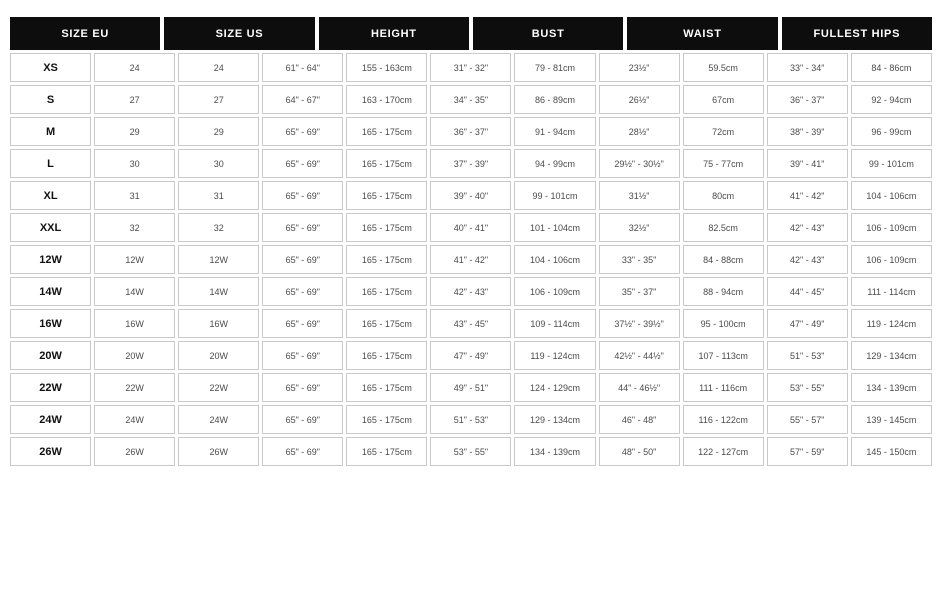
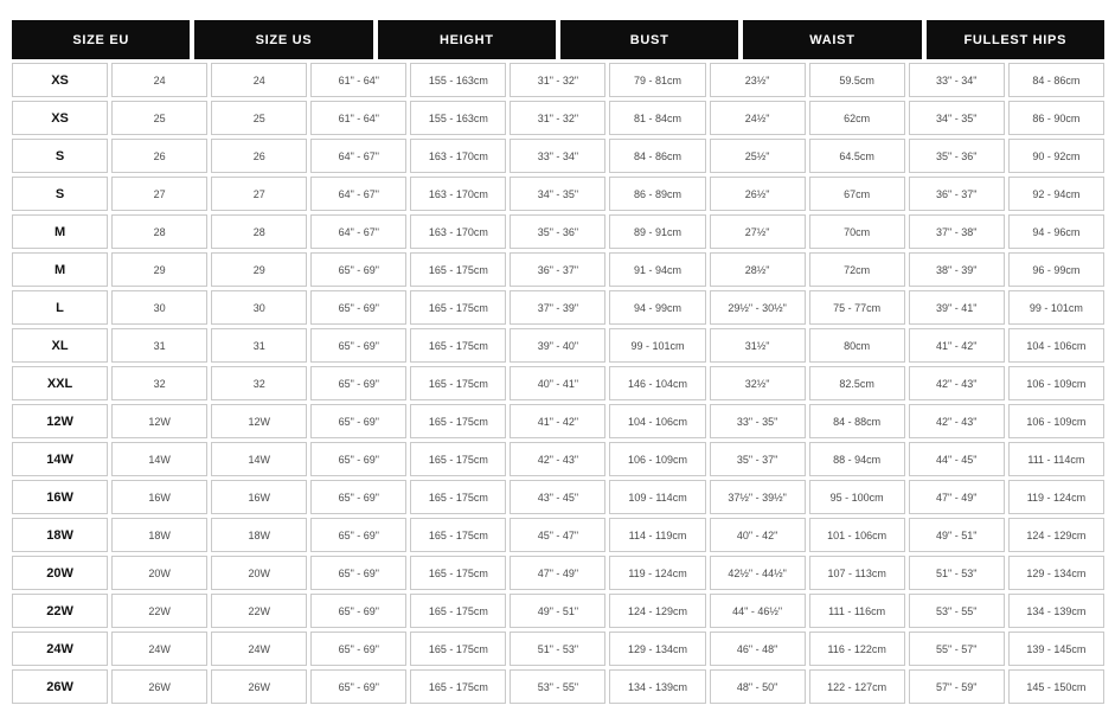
  SIZE EU
  SIZE US
  HEIGHT
  BUST
  WAIST
  FULLEST HIPS
  XS	24	24	61" - 64"	155 - 163cm	31" - 32"	79 - 81cm	23½"	59.5cm	33" - 34"	84 - 86cm
+ XS	25	25	61" - 64"	155 - 163cm	31" - 32"	81 - 84cm	24½"	62cm	34" - 35"	86 - 90cm
+ S	26	26	64" - 67"	163 - 170cm	33" - 34"	84 - 86cm	25½"	64.5cm	35" - 36"	90 - 92cm
  S	27	27	64" - 67"	163 - 170cm	34" - 35"	86 - 89cm	26½"	67cm	36" - 37"	92 - 94cm
+ M	28	28	64" - 67"	163 - 170cm	35" - 36"	89 - 91cm	27½"	70cm	37" - 38"	94 - 96cm
  M	29	29	65" - 69"	165 - 175cm	36" - 37"	91 - 94cm	28½"	72cm	38" - 39"	96 - 99cm
  L	30	30	65" - 69"	165 - 175cm	37" - 39"	94 - 99cm	29½" - 30½"	75 - 77cm	39" - 41"	99 - 101cm
  XL	31	31	65" - 69"	165 - 175cm	39" - 40"	99 - 101cm	31½"	80cm	41" - 42"	104 - 106cm
- XXL	32	32	65" - 69"	165 - 175cm	40" - 41"	101 - 104cm	32½"	82.5cm	42" - 43"	106 - 109cm
+ XXL	32	32	65" - 69"	165 - 175cm	40" - 41"	146 - 104cm	32½"	82.5cm	42" - 43"	106 - 109cm
  12W	12W	12W	65" - 69"	165 - 175cm	41" - 42"	104 - 106cm	33" - 35"	84 - 88cm	42" - 43"	106 - 109cm
  14W	14W	14W	65" - 69"	165 - 175cm	42" - 43"	106 - 109cm	35" - 37"	88 - 94cm	44" - 45"	111 - 114cm
  16W	16W	16W	65" - 69"	165 - 175cm	43" - 45"	109 - 114cm	37½" - 39½"	95 - 100cm	47" - 49"	119 - 124cm
+ 18W	18W	18W	65" - 69"	165 - 175cm	45" - 47"	114 - 119cm	40" - 42"	101 - 106cm	49" - 51"	124 - 129cm
  20W	20W	20W	65" - 69"	165 - 175cm	47" - 49"	119 - 124cm	42½" - 44½"	107 - 113cm	51" - 53"	129 - 134cm
  22W	22W	22W	65" - 69"	165 - 175cm	49" - 51"	124 - 129cm	44" - 46½"	111 - 116cm	53" - 55"	134 - 139cm
  24W	24W	24W	65" - 69"	165 - 175cm	51" - 53"	129 - 134cm	46" - 48"	116 - 122cm	55" - 57"	139 - 145cm
  26W	26W	26W	65" - 69"	165 - 175cm	53" - 55"	134 - 139cm	48" - 50"	122 - 127cm	57" - 59"	145 - 150cm
